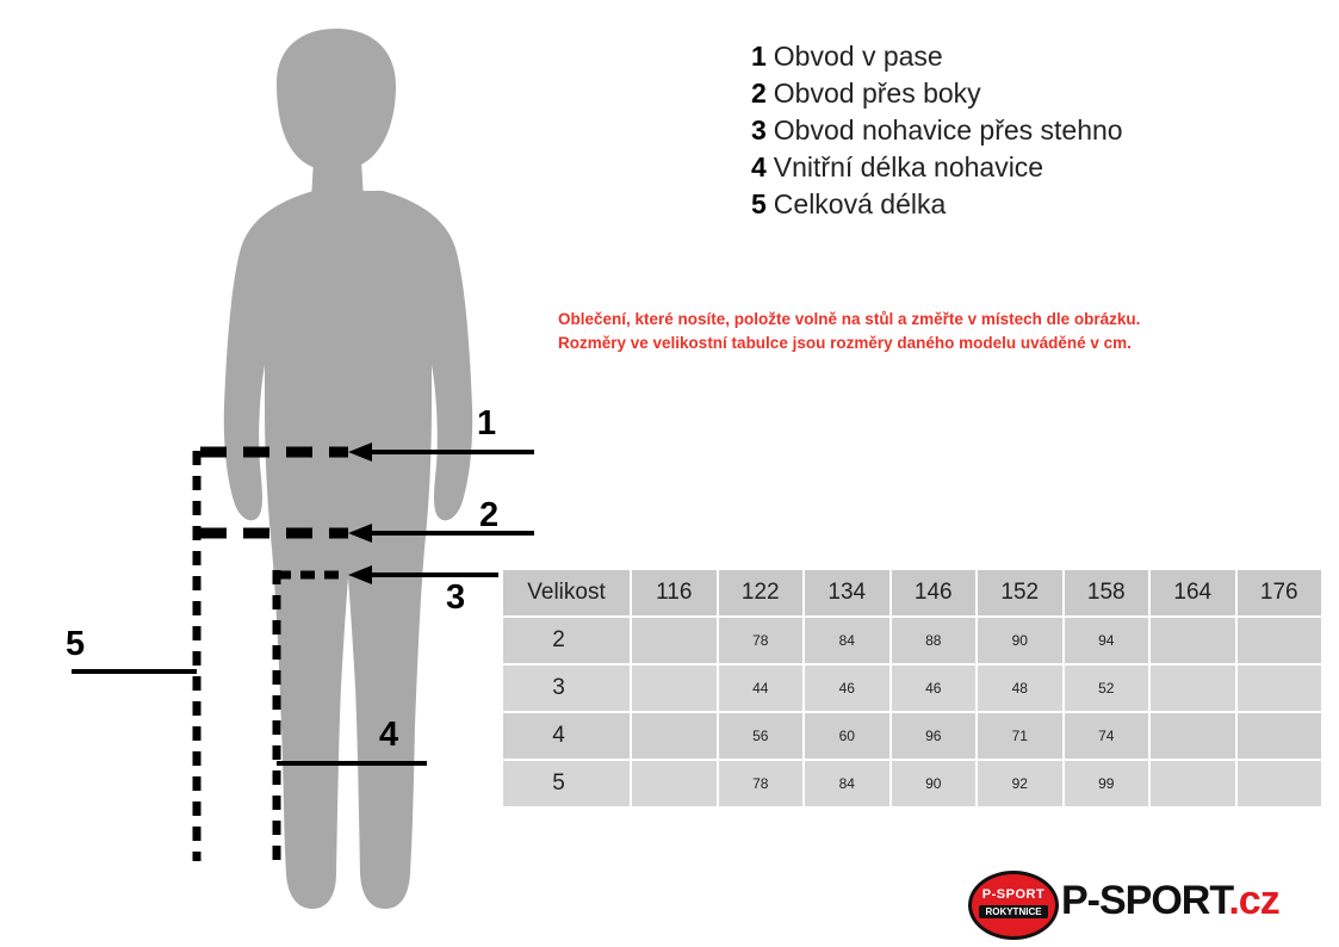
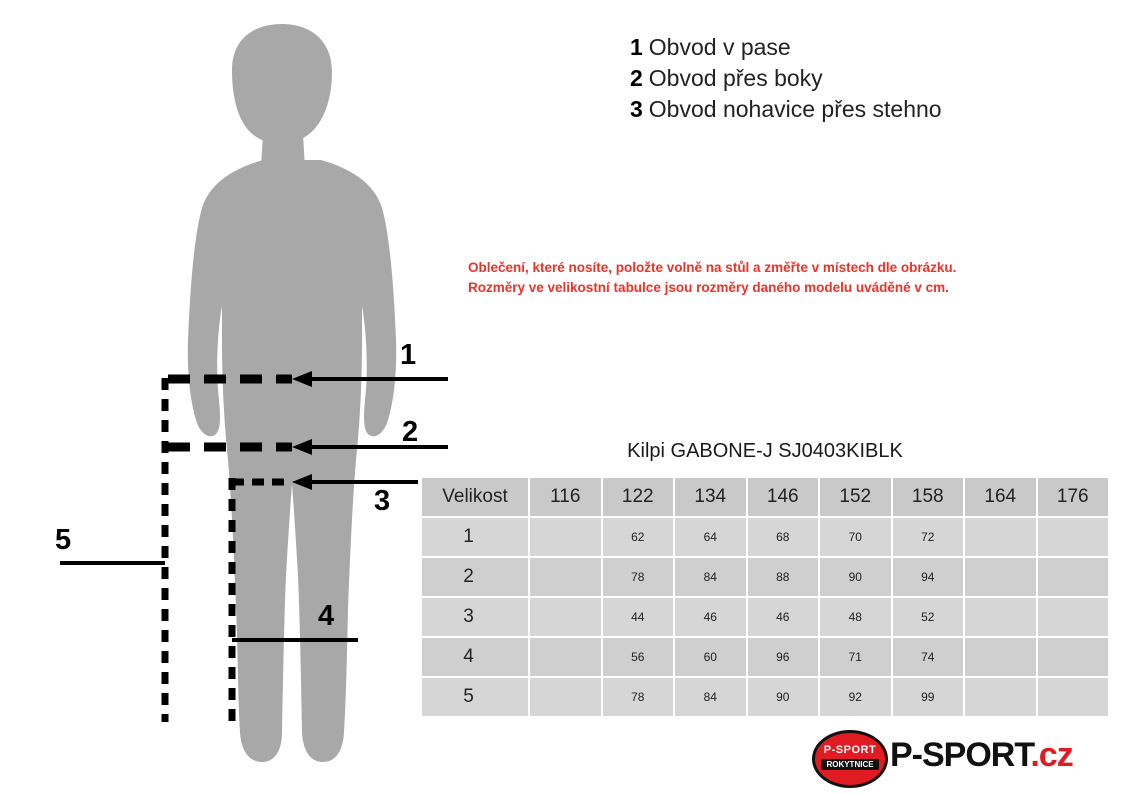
  1
  2
  3
  4
  5
  1 Obvod v pase
  2 Obvod přes boky
  3 Obvod nohavice přes stehno
- 4 Vnitřní délka nohavice
- 5 Celková délka
  Oblečení, které nosíte, položte volně na stůl a změřte v místech dle obrázku.
  Rozměry ve velikostní tabulce jsou rozměry daného modelu uváděné v cm.
+ Kilpi GABONE-J SJ0403KIBLK
  Velikost	116	122	134	146	152	158	164	176
+ 1		62	64	68	70	72
  2		78	84	88	90	94
  3		44	46	46	48	52
  4		56	60	96	71	74
  5		78	84	90	92	99
  P-SPORT
  ROKYTNICE
  P-SPORT.cz
